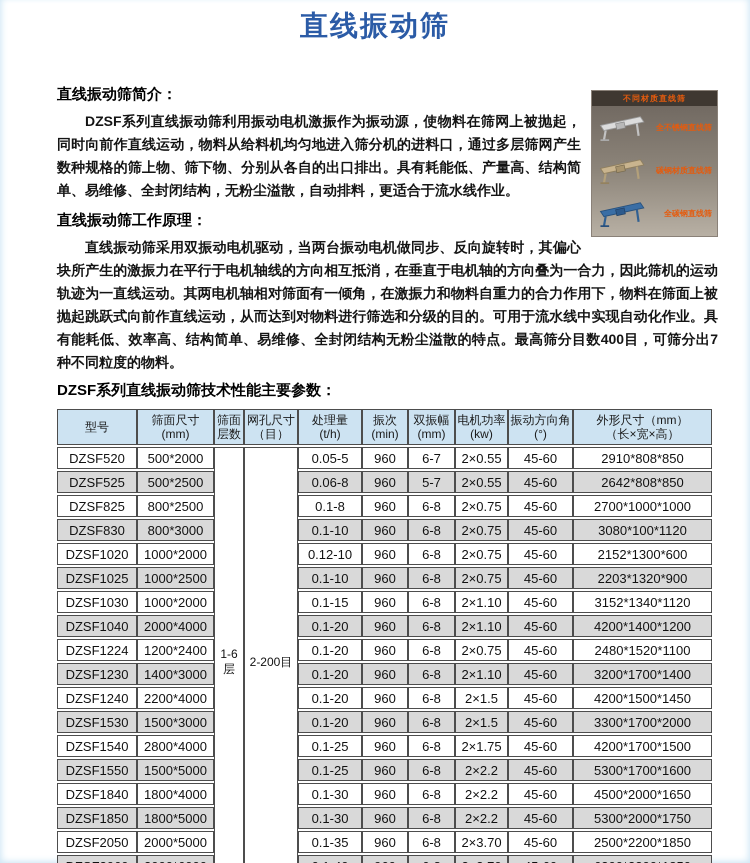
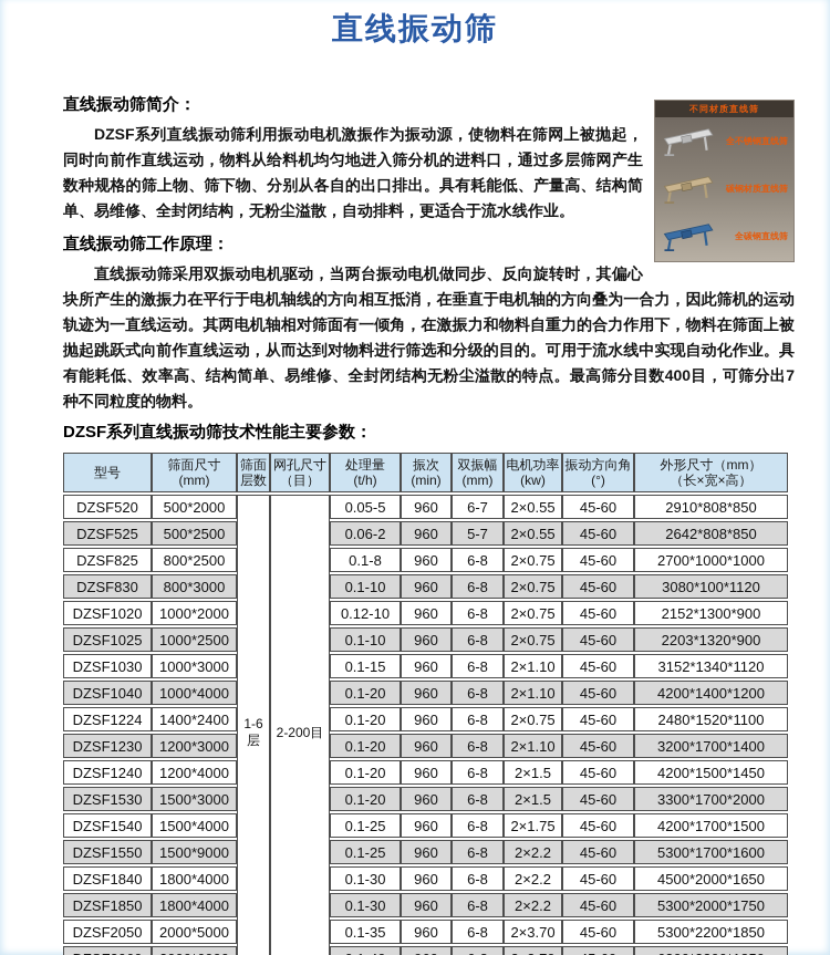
  直线振动筛
  不同材质直线筛
  全不锈钢直线筛
  碳钢材质直线筛
  全碳钢直线筛
  直线振动筛简介：
  DZSF系列直线振动筛利用振动电机激振作为振动源，使物料在筛网上被抛起，同时向前作直线运动，物料从给料机均匀地进入筛分机的进料口，通过多层筛网产生数种规格的筛上物、筛下物、分别从各自的出口排出。具有耗能低、产量高、结构简单、易维修、全封闭结构，无粉尘溢散，自动排料，更适合于流水线作业。
  直线振动筛工作原理：
  直线振动筛采用双振动电机驱动，当两台振动电机做同步、反向旋转时，其偏心块所产生的激振力在平行于电机轴线的方向相互抵消，在垂直于电机轴的方向叠为一合力，因此筛机的运动轨迹为一直线运动。其两电机轴相对筛面有一倾角，在激振力和物料自重力的合力作用下，物料在筛面上被抛起跳跃式向前作直线运动，从而达到对物料进行筛选和分级的目的。可用于流水线中实现自动化作业。具有能耗低、效率高、结构简单、易维修、全封闭结构无粉尘溢散的特点。最高筛分目数400目，可筛分出7种不同粒度的物料。
  DZSF系列直线振动筛技术性能主要参数：
  型号	筛面尺寸 (mm)	筛面 层数	网孔尺寸 （目）	处理量 (t/h)	振次 (min)	双振幅 (mm)	电机功率 (kw)	振动方向角 (°)	外形尺寸（mm） （长×宽×高）
  DZSF520	500*2000	1-6层	2-200目	0.05-5	960	6-7	2×0.55	45-60	2910*808*850
- DZSF525	500*2500	0.06-8	960	5-7	2×0.55	45-60	2642*808*850
+ DZSF525	500*2500	0.06-2	960	5-7	2×0.55	45-60	2642*808*850
  DZSF825	800*2500	0.1-8	960	6-8	2×0.75	45-60	2700*1000*1000
  DZSF830	800*3000	0.1-10	960	6-8	2×0.75	45-60	3080*100*1120
- DZSF1020	1000*2000	0.12-10	960	6-8	2×0.75	45-60	2152*1300*600
+ DZSF1020	1000*2000	0.12-10	960	6-8	2×0.75	45-60	2152*1300*900
  DZSF1025	1000*2500	0.1-10	960	6-8	2×0.75	45-60	2203*1320*900
- DZSF1030	1000*2000	0.1-15	960	6-8	2×1.10	45-60	3152*1340*1120
+ DZSF1030	1000*3000	0.1-15	960	6-8	2×1.10	45-60	3152*1340*1120
- DZSF1040	2000*4000	0.1-20	960	6-8	2×1.10	45-60	4200*1400*1200
+ DZSF1040	1000*4000	0.1-20	960	6-8	2×1.10	45-60	4200*1400*1200
- DZSF1224	1200*2400	0.1-20	960	6-8	2×0.75	45-60	2480*1520*1100
+ DZSF1224	1400*2400	0.1-20	960	6-8	2×0.75	45-60	2480*1520*1100
- DZSF1230	1400*3000	0.1-20	960	6-8	2×1.10	45-60	3200*1700*1400
+ DZSF1230	1200*3000	0.1-20	960	6-8	2×1.10	45-60	3200*1700*1400
- DZSF1240	2200*4000	0.1-20	960	6-8	2×1.5	45-60	4200*1500*1450
+ DZSF1240	1200*4000	0.1-20	960	6-8	2×1.5	45-60	4200*1500*1450
  DZSF1530	1500*3000	0.1-20	960	6-8	2×1.5	45-60	3300*1700*2000
- DZSF1540	2800*4000	0.1-25	960	6-8	2×1.75	45-60	4200*1700*1500
+ DZSF1540	1500*4000	0.1-25	960	6-8	2×1.75	45-60	4200*1700*1500
- DZSF1550	1500*5000	0.1-25	960	6-8	2×2.2	45-60	5300*1700*1600
+ DZSF1550	1500*9000	0.1-25	960	6-8	2×2.2	45-60	5300*1700*1600
  DZSF1840	1800*4000	0.1-30	960	6-8	2×2.2	45-60	4500*2000*1650
- DZSF1850	1800*5000	0.1-30	960	6-8	2×2.2	45-60	5300*2000*1750
+ DZSF1850	1800*4000	0.1-30	960	6-8	2×2.2	45-60	5300*2000*1750
- DZSF2050	2000*5000	0.1-35	960	6-8	2×3.70	45-60	2500*2200*1850
+ DZSF2050	2000*5000	0.1-35	960	6-8	2×3.70	45-60	5300*2200*1850
